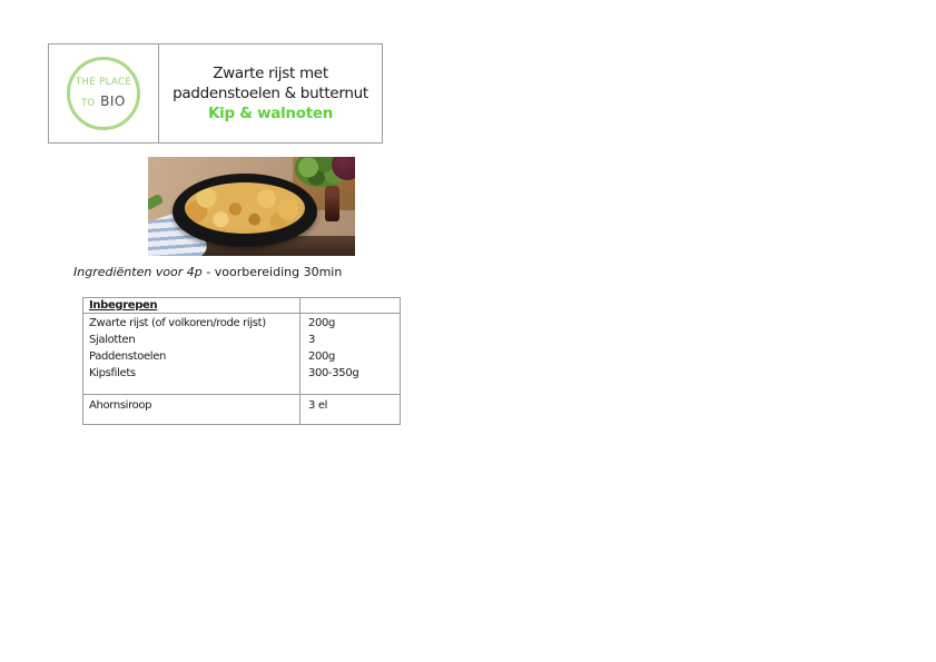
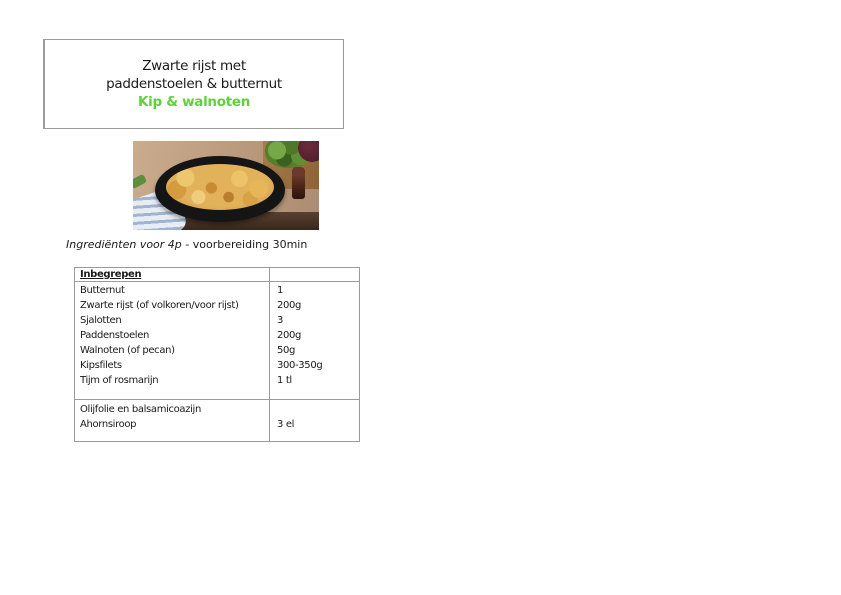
- THE PLACE
- TO BIO
  Zwarte rijst met
  paddenstoelen & butternut
  Kip & walnoten
  Ingrediënten voor 4p - voorbereiding 30min
  Inbegrepen
+ Butternut
+ 1
- Zwarte rijst (of volkoren/rode rijst)
+ Zwarte rijst (of volkoren/voor rijst)
  200g
  Sjalotten
  3
  Paddenstoelen
  200g
+ Walnoten (of pecan)
+ 50g
  Kipsfilets
  300-350g
+ Tijm of rosmarijn
+ 1 tl
+ Olijfolie en balsamicoazijn
  Ahornsiroop
  3 el
